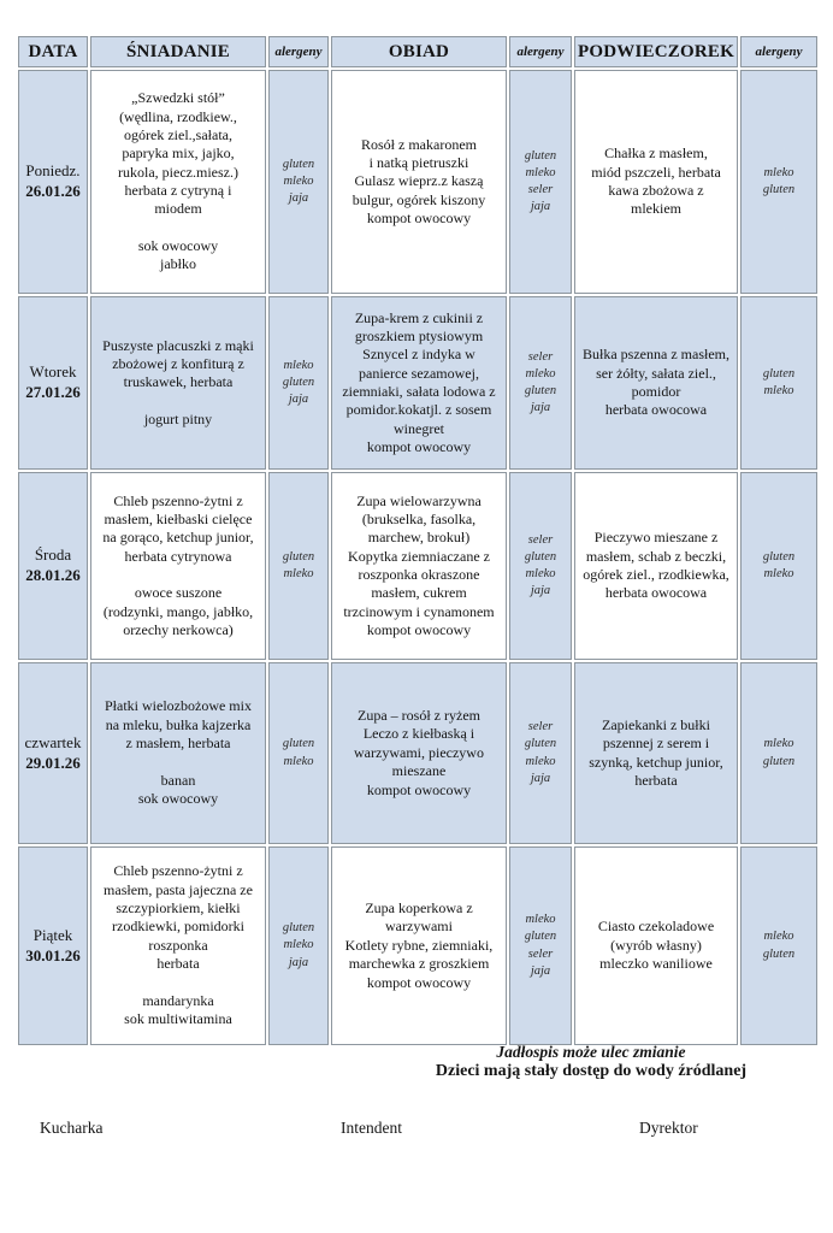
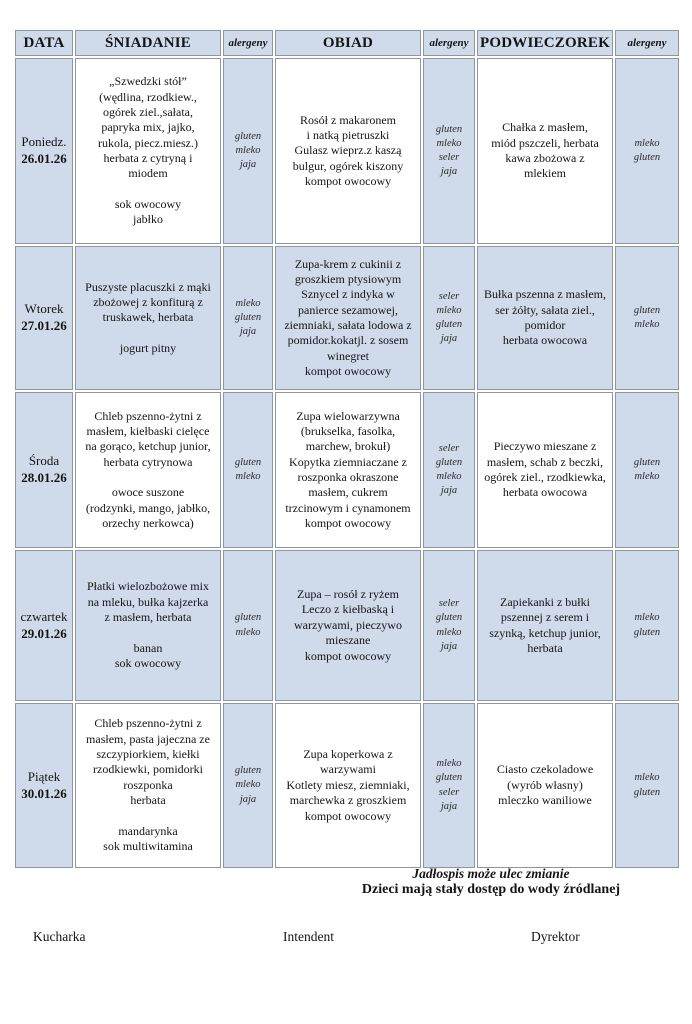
  DATA	ŚNIADANIE	alergeny	OBIAD	alergeny	PODWIECZOREK	alergeny
  Poniedz. 26.01.26	„Szwedzki stół” (wędlina, rzodkiew., ogórek ziel.,sałata, papryka mix, jajko, rukola, piecz.miesz.) herbata z cytryną i miodem sok owocowy jabłko	gluten mleko jaja	Rosół z makaronem i natką pietruszki Gulasz wieprz.z kaszą bulgur, ogórek kiszony kompot owocowy	gluten mleko seler jaja	Chałka z masłem, miód pszczeli, herbata kawa zbożowa z mlekiem	mleko gluten
  Wtorek 27.01.26	Puszyste placuszki z mąki zbożowej z konfiturą z truskawek, herbata jogurt pitny	mleko gluten jaja	Zupa-krem z cukinii z groszkiem ptysiowym Sznycel z indyka w panierce sezamowej, ziemniaki, sałata lodowa z pomidor.kokatjl. z sosem winegret kompot owocowy	seler mleko gluten jaja	Bułka pszenna z masłem, ser żółty, sałata ziel., pomidor herbata owocowa	gluten mleko
  Środa 28.01.26	Chleb pszenno-żytni z masłem, kiełbaski cielęce na gorąco, ketchup junior, herbata cytrynowa owoce suszone (rodzynki, mango, jabłko, orzechy nerkowca)	gluten mleko	Zupa wielowarzywna (brukselka, fasolka, marchew, brokuł) Kopytka ziemniaczane z roszponka okraszone masłem, cukrem trzcinowym i cynamonem kompot owocowy	seler gluten mleko jaja	Pieczywo mieszane z masłem, schab z beczki, ogórek ziel., rzodkiewka, herbata owocowa	gluten mleko
  czwartek 29.01.26	Płatki wielozbożowe mix na mleku, bułka kajzerka z masłem, herbata banan sok owocowy	gluten mleko	Zupa – rosół z ryżem Leczo z kiełbaską i warzywami, pieczywo mieszane kompot owocowy	seler gluten mleko jaja	Zapiekanki z bułki pszennej z serem i szynką, ketchup junior, herbata	mleko gluten
- Piątek 30.01.26	Chleb pszenno-żytni z masłem, pasta jajeczna ze szczypiorkiem, kiełki rzodkiewki, pomidorki roszponka herbata mandarynka sok multiwitamina	gluten mleko jaja	Zupa koperkowa z warzywami Kotlety rybne, ziemniaki, marchewka z groszkiem kompot owocowy	mleko gluten seler jaja	Ciasto czekoladowe (wyrób własny) mleczko waniliowe	mleko gluten
+ Piątek 30.01.26	Chleb pszenno-żytni z masłem, pasta jajeczna ze szczypiorkiem, kiełki rzodkiewki, pomidorki roszponka herbata mandarynka sok multiwitamina	gluten mleko jaja	Zupa koperkowa z warzywami Kotlety miesz, ziemniaki, marchewka z groszkiem kompot owocowy	mleko gluten seler jaja	Ciasto czekoladowe (wyrób własny) mleczko waniliowe	mleko gluten
  Jadłospis może ulec zmianie
  Dzieci mają stały dostęp do wody źródlanej
  Kucharka
  Intendent
  Dyrektor
